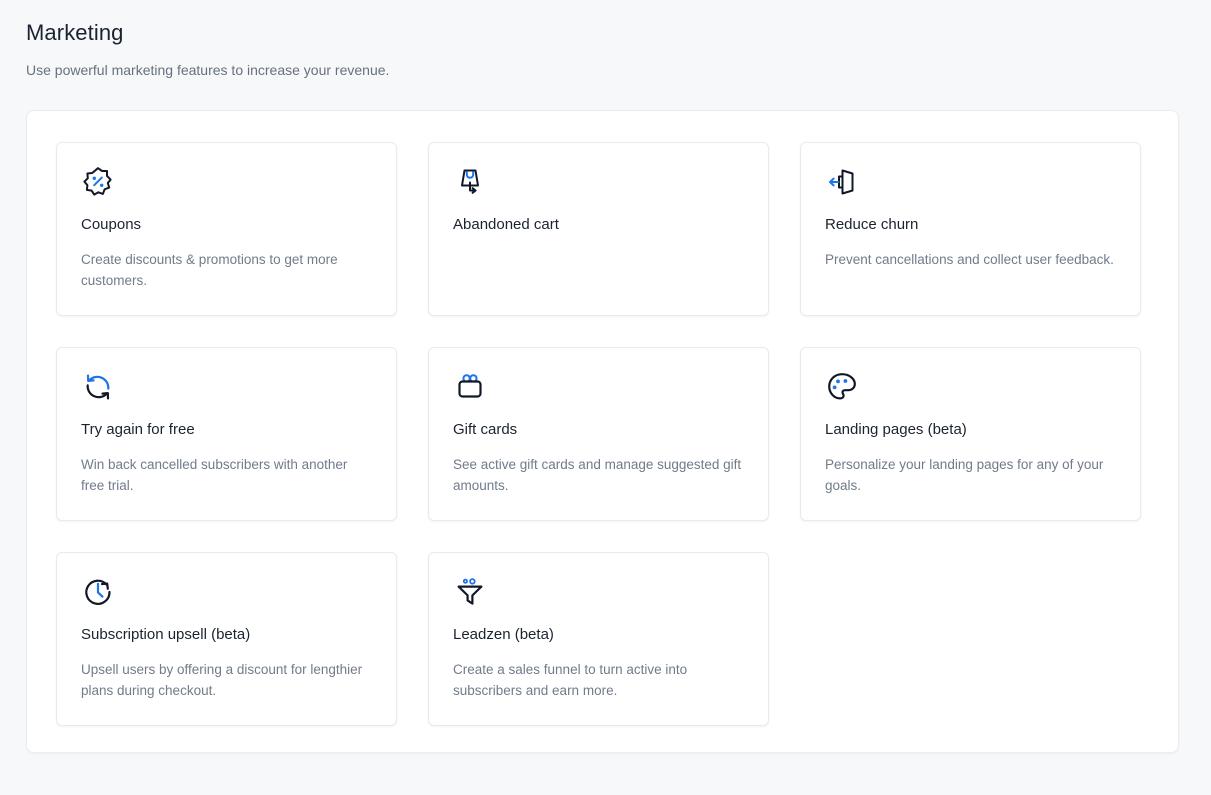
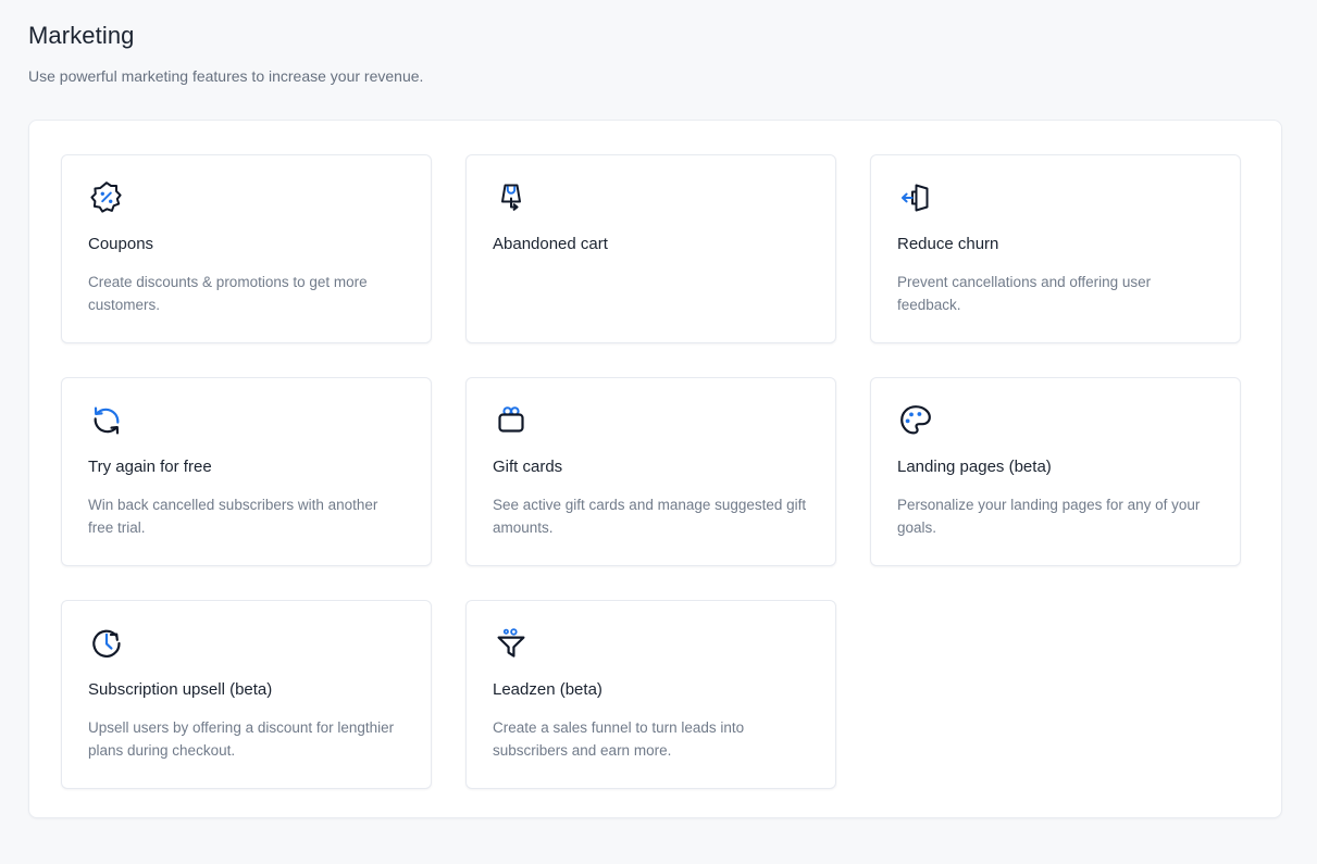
  Marketing
  Use powerful marketing features to increase your revenue.
  Coupons
  Create discounts & promotions to get more customers.
  Abandoned cart
  Reduce churn
- Prevent cancellations and collect user feedback.
+ Prevent cancellations and offering user feedback.
  Try again for free
  Win back cancelled subscribers with another free trial.
  Gift cards
  See active gift cards and manage suggested gift amounts.
  Landing pages (beta)
  Personalize your landing pages for any of your goals.
  Subscription upsell (beta)
  Upsell users by offering a discount for lengthier plans during checkout.
  Leadzen (beta)
- Create a sales funnel to turn active into subscribers and earn more.
+ Create a sales funnel to turn leads into subscribers and earn more.
